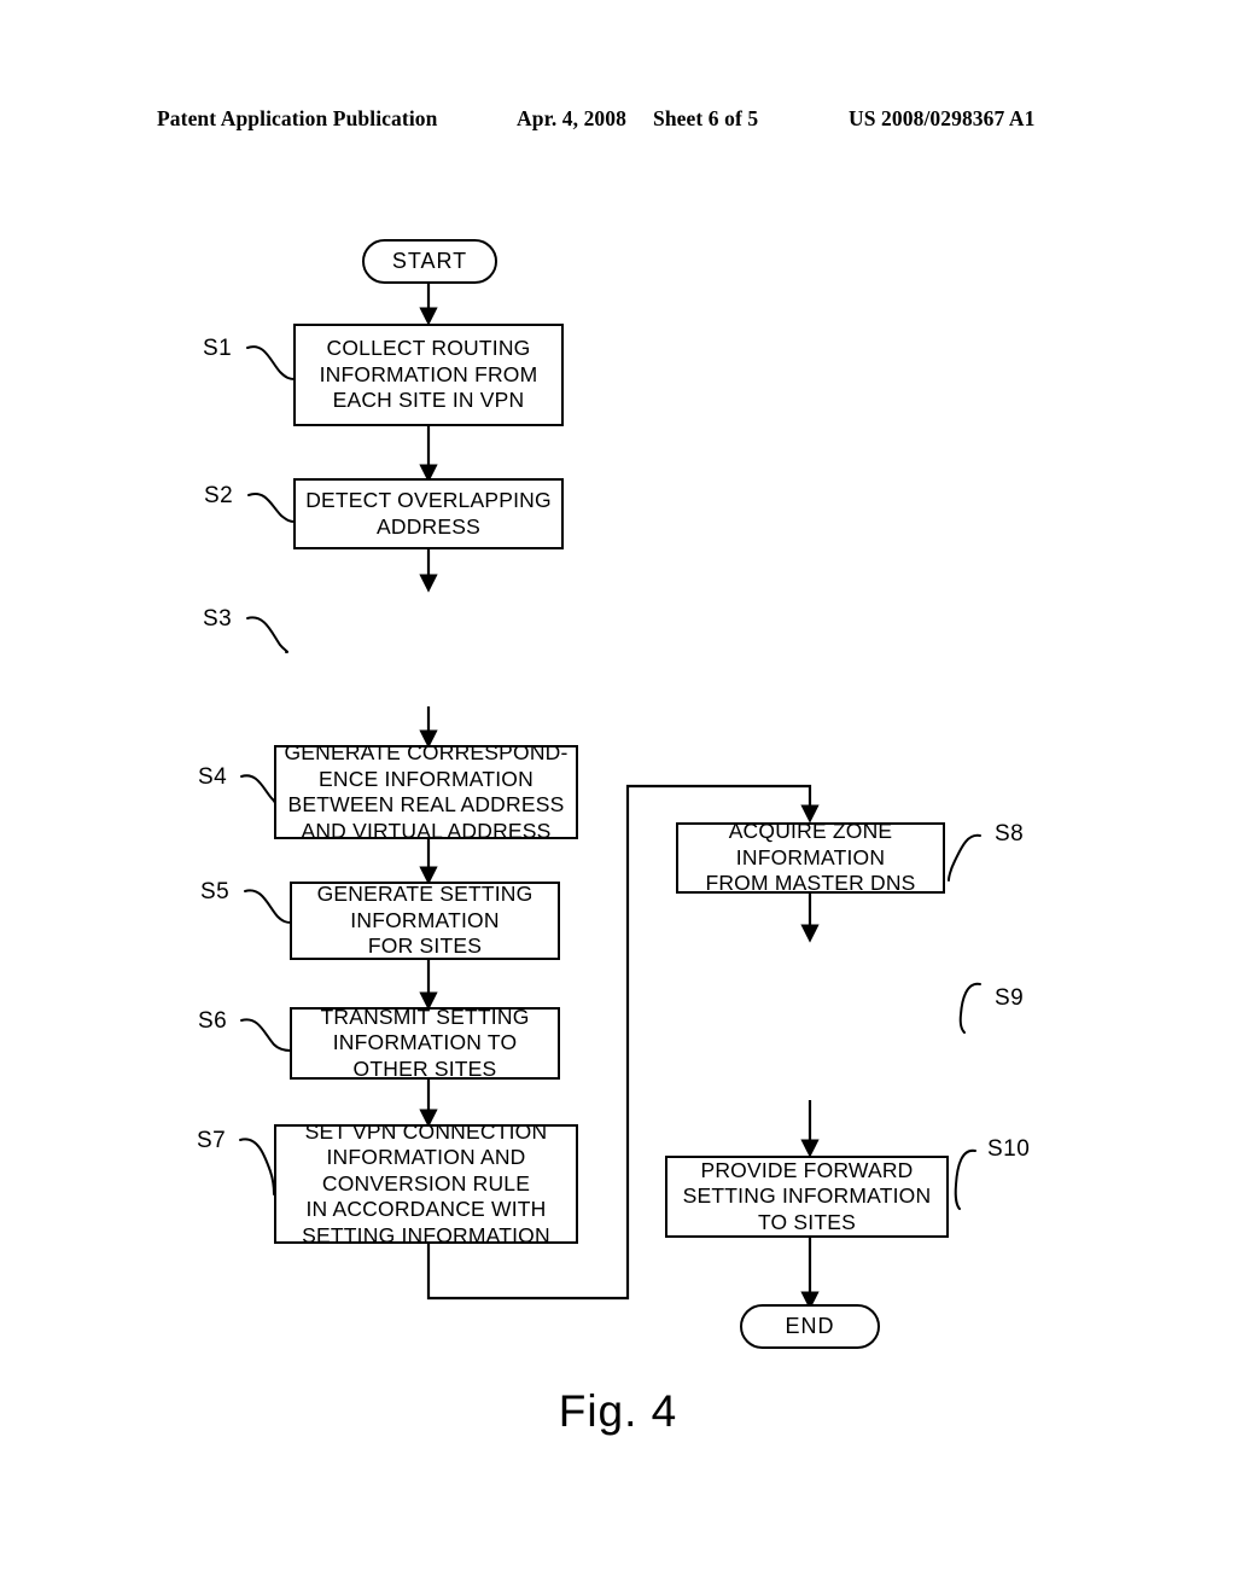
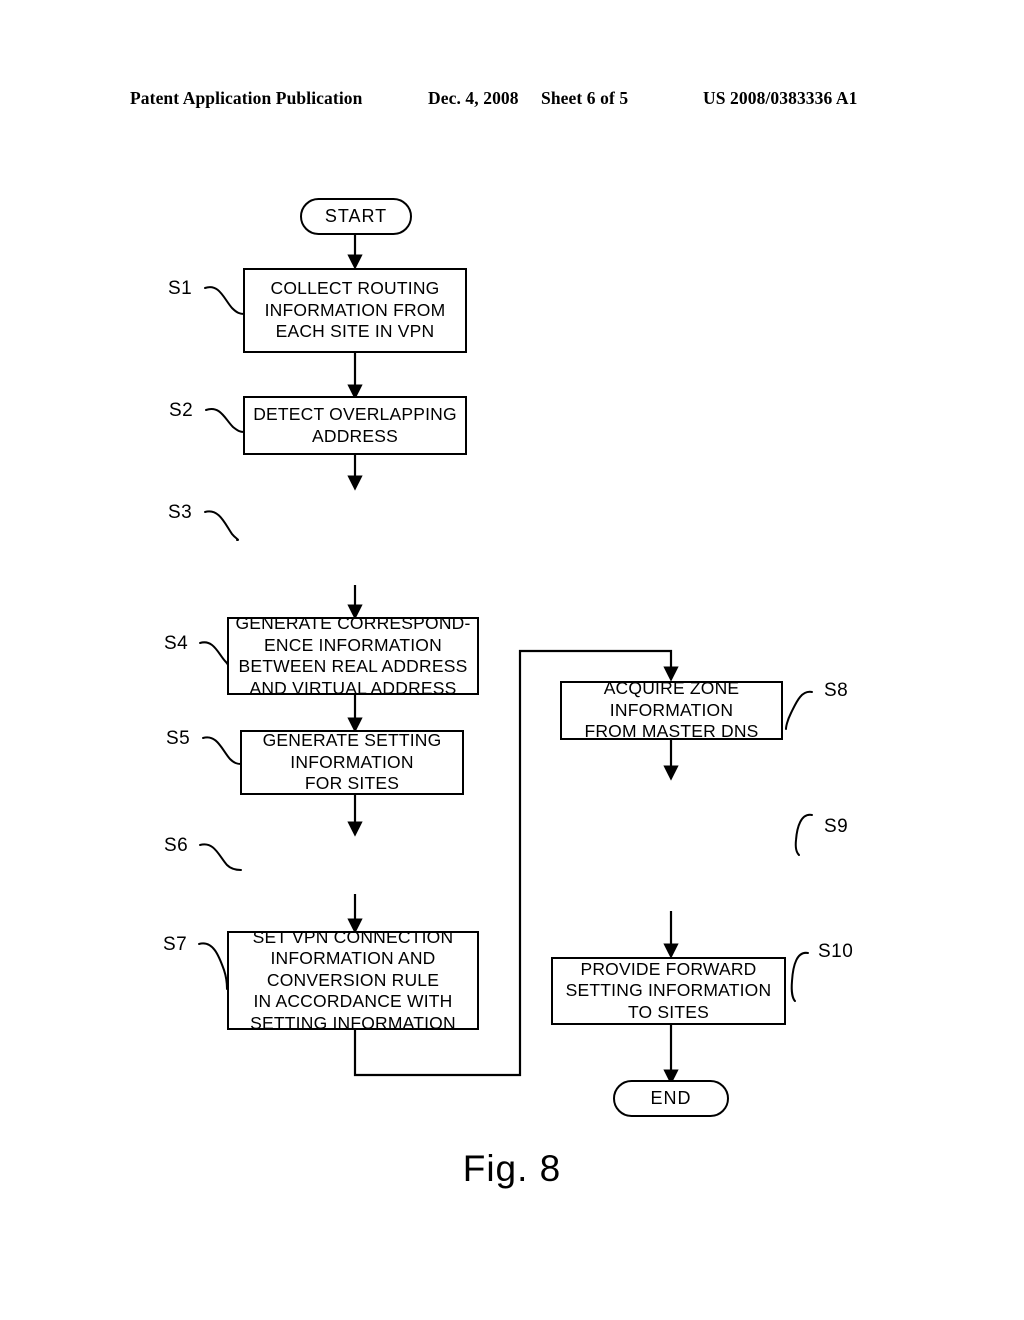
  Patent Application Publication
- Apr. 4, 2008
+ Dec. 4, 2008
  Sheet 6 of 5
- US 2008/0298367 A1
+ US 2008/0383336 A1
  START
  COLLECT ROUTING
  INFORMATION FROM
  EACH SITE IN VPN
  S1
  DETECT OVERLAPPING
  ADDRESS
  S2
  S3
  GENERATE CORRESPOND-
  ENCE INFORMATION
  BETWEEN REAL ADDRESS
  AND VIRTUAL ADDRESS
  S4
  GENERATE SETTING
  INFORMATION
  FOR SITES
  S5
- TRANSMIT SETTING
- INFORMATION TO
- OTHER SITES
  S6
  SET VPN CONNECTION
  INFORMATION AND
  CONVERSION RULE
  IN ACCORDANCE WITH
  SETTING INFORMATION
  S7
  ACQUIRE ZONE
  INFORMATION
  FROM MASTER DNS
  S8
  S9
  PROVIDE FORWARD
  SETTING INFORMATION
  TO SITES
  S10
  END
- Fig. 4
+ Fig. 8
